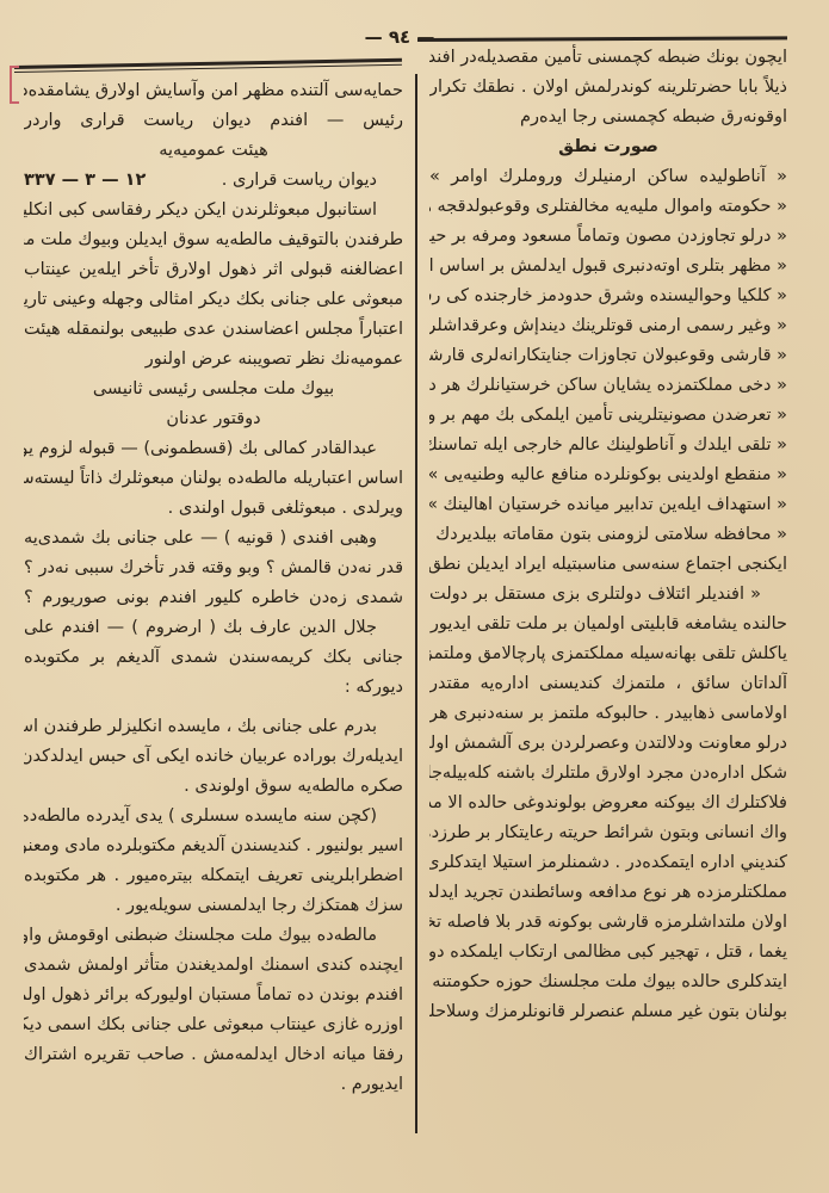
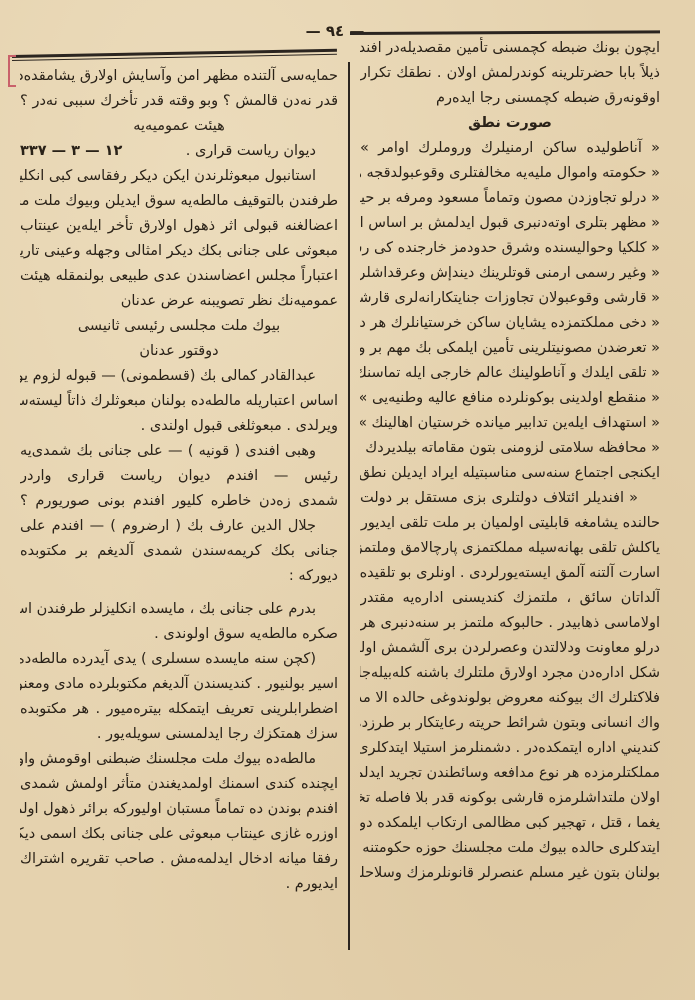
  — ٩٤
  حمايه‌سى آلتنده مظهر امن وآسايش اولارق يشامقده‌د
- رئيس — افندم ديوان رياست قرارى واردر
+ قدر نه‌دن قالمش ؟ وبو وقته قدر تأخرك سببى نه‌در ؟
  هيئت عموميه‌يه
  ديوان رياست قرارى .
  ١٢ — ٣ — ٣٣٧
  استانبول مبعوثلرندن ايكن ديكر رفقاسى كبى انكلي
  طرفندن بالتوقيف مالطه‌يه سوق ايديلن وبيوك ملت م
  اعضالغنه قبولى اثر ذهول اولارق تأخر ايله‌ين عينتاب
  مبعوثى على جنانى بكك ديكر امثالى وجهله وعينى تاري
  اعتباراً مجلس اعضاسندن عدى طبيعى بولنمقله هيئت
- عموميه‌نك نظر تصويبنه عرض اولنور
+ عموميه‌نك نظر تصويبنه عرض عدنان
  بيوك ملت مجلسى رئيسى ثانيسى
  دوقتور عدنان
  عبدالقادر كمالى بك (قسطمونى) — قبوله لزوم يو
  اساس اعتباريله مالطه‌ده بولنان مبعوثلرك ذاتاً ليسته‌س
  ويرلدى . مبعوثلغى قبول اولندى .
  وهبى افندى ( قونيه ) — على جنانى بك شمدى‌يه
- قدر نه‌دن قالمش ؟ وبو وقته قدر تأخرك سببى نه‌در ؟
+ رئيس — افندم ديوان رياست قرارى واردر
  شمدى زه‌دن خاطره كليور افندم بونى صوريورم ؟
  جلال الدين عارف بك ( ارضروم ) — افندم على
  جنانى بكك كريمه‌سندن شمدى آلديغم بر مكتوبده
  ديوركه :
  بدرم على جنانى بك ، مايسده انكليزلر طرفندن اس
- ايديله‌رك بوراده عربيان خانده ايكى آى حبس ايدلدكدن
  صكره مالطه‌يه سوق اولوندى .
  (كچن سنه مايسده سسلرى ) يدى آيدرده مالطه‌ده
  اسير بولنيور . كنديسندن آلديغم مكتوبلرده مادى ومعنو
  اضطرابلرينى تعريف ايتمكله بيتره‌ميور . هر مكتوبده
  سزك همتكزك رجا ايدلمسنى سويله‌يور .
  مالطه‌ده بيوك ملت مجلسنك ضبطنى اوقومش واو
  ايچنده كندى اسمنك اولمديغندن متأثر اولمش شمدى
  افندم بوندن ده تماماً مستبان اوليوركه برائر ذهول اول
  اوزره غازى عينتاب مبعوثى على جنانى بكك اسمى ديك
  رفقا ميانه ادخال ايدلمه‌مش . صاحب تقريره اشتراك
  ايديورم .
  ايچون بونك ضبطه كچمسنى تأمين مقصديله‌در افند
  ذيلاً بابا حضرتلرينه كوندرلمش اولان . نطقك تكرار
  اوقونه‌رق ضبطه كچمسنى رجا ايده‌رم
  صورت نطق
  « آناطوليده ساكن ارمنيلرك وروملرك اوامر »
  « حكومته واموال مليه‌يه مخالفتلرى وقوعبولدقجه
  « درلو تجاوزدن مصون وتماماً مسعود ومرفه بر حي
  « مظهر بتلرى اوته‌دنبرى قبول ايدلمش بر اساس ا
  « كلكيا وحواليسنده وشرق حدودمز خارجنده كى ر
  « وغير رسمى ارمنى قوتلرينك ديندإش وعرقداشلر
  « قارشى وقوعبولان تجاوزات جنايتكارانه‌لرى قارش
  « دخى مملكتمزده يشايان ساكن خرستيانلرك هر د
  « تعرضدن مصونيتلرينى تأمين ايلمكى بك مهم بر و
  « تلقى ايلدك و آناطولينك عالم خارجى ايله تماسنك
  « منقطع اولدينى بوكونلرده منافع عاليه وطنيه‌يى »
  « استهداف ايله‌ين تدابير ميانده خرستيان اهالينك »
  « محافظه سلامتى لزومنى بتون مقاماته بيلديردك
  ايكنجى اجتماع سنه‌سى مناسبتيله ايراد ايديلن نطق
  « افنديلر ائتلاف دولتلرى بزى مستقل بر دولت
  حالنده يشامغه قابليتى اولميان بر ملت تلقى ايديور
  ياكلش تلقى بهانه‌سيله مملكتمزى پارچالامق وملتمز
+ اسارت آلتنه آلمق ايسته‌يورلردى . اونلرى بو تلقيده
  آلداتان سائق ، ملتمزك كنديسنى اداره‌يه مقتدر
  اولاماسى ذهابيدر . حالبوكه ملتمز بر سنه‌دنبرى هر
  درلو معاونت ودلالتدن وعصرلردن برى آلشمش اول
  شكل اداره‌دن مجرد اولارق ملتلرك باشنه كله‌بيله‌ج
  فلاكتلرك اك بيوكنه معروض بولوندوغى حالده الا مد
  واك انسانى وبتون شرائط حريته رعايتكار بر طرزد
  كنديني اداره ايتمكده‌در . دشمنلرمز استيلا ايتدكلرى
  مملكتلرمزده هر نوع مدافعه وسائطندن تجريد ايدلم
  اولان ملتداشلرمزه قارشى بوكونه قدر بلا فاصله تخ
  يغما ، قتل ، تهجير كبى مظالمى ارتكاب ايلمكده دو
  ايتدكلرى حالده بيوك ملت مجلسنك حوزه حكومتنه
  بولنان بتون غير مسلم عنصرلر قانونلرمزك وسلاحل
